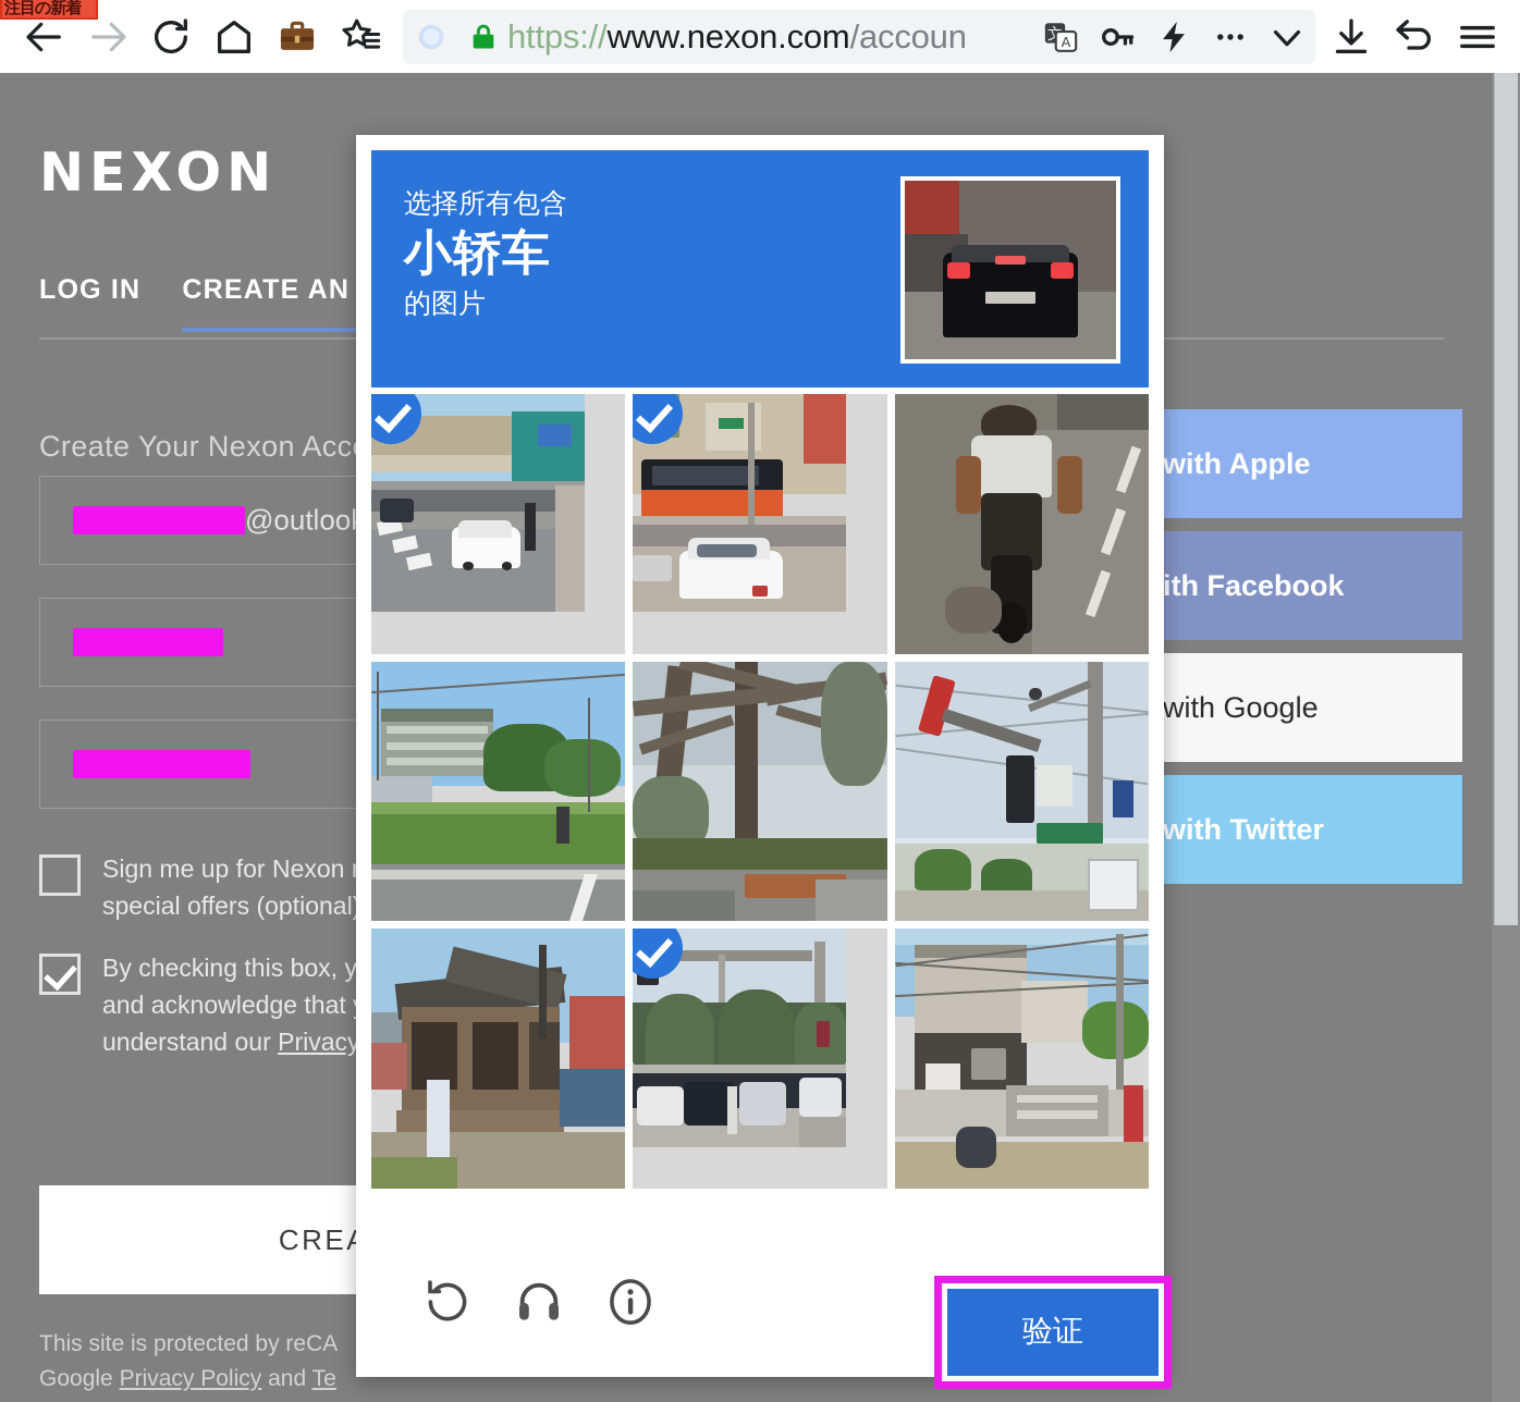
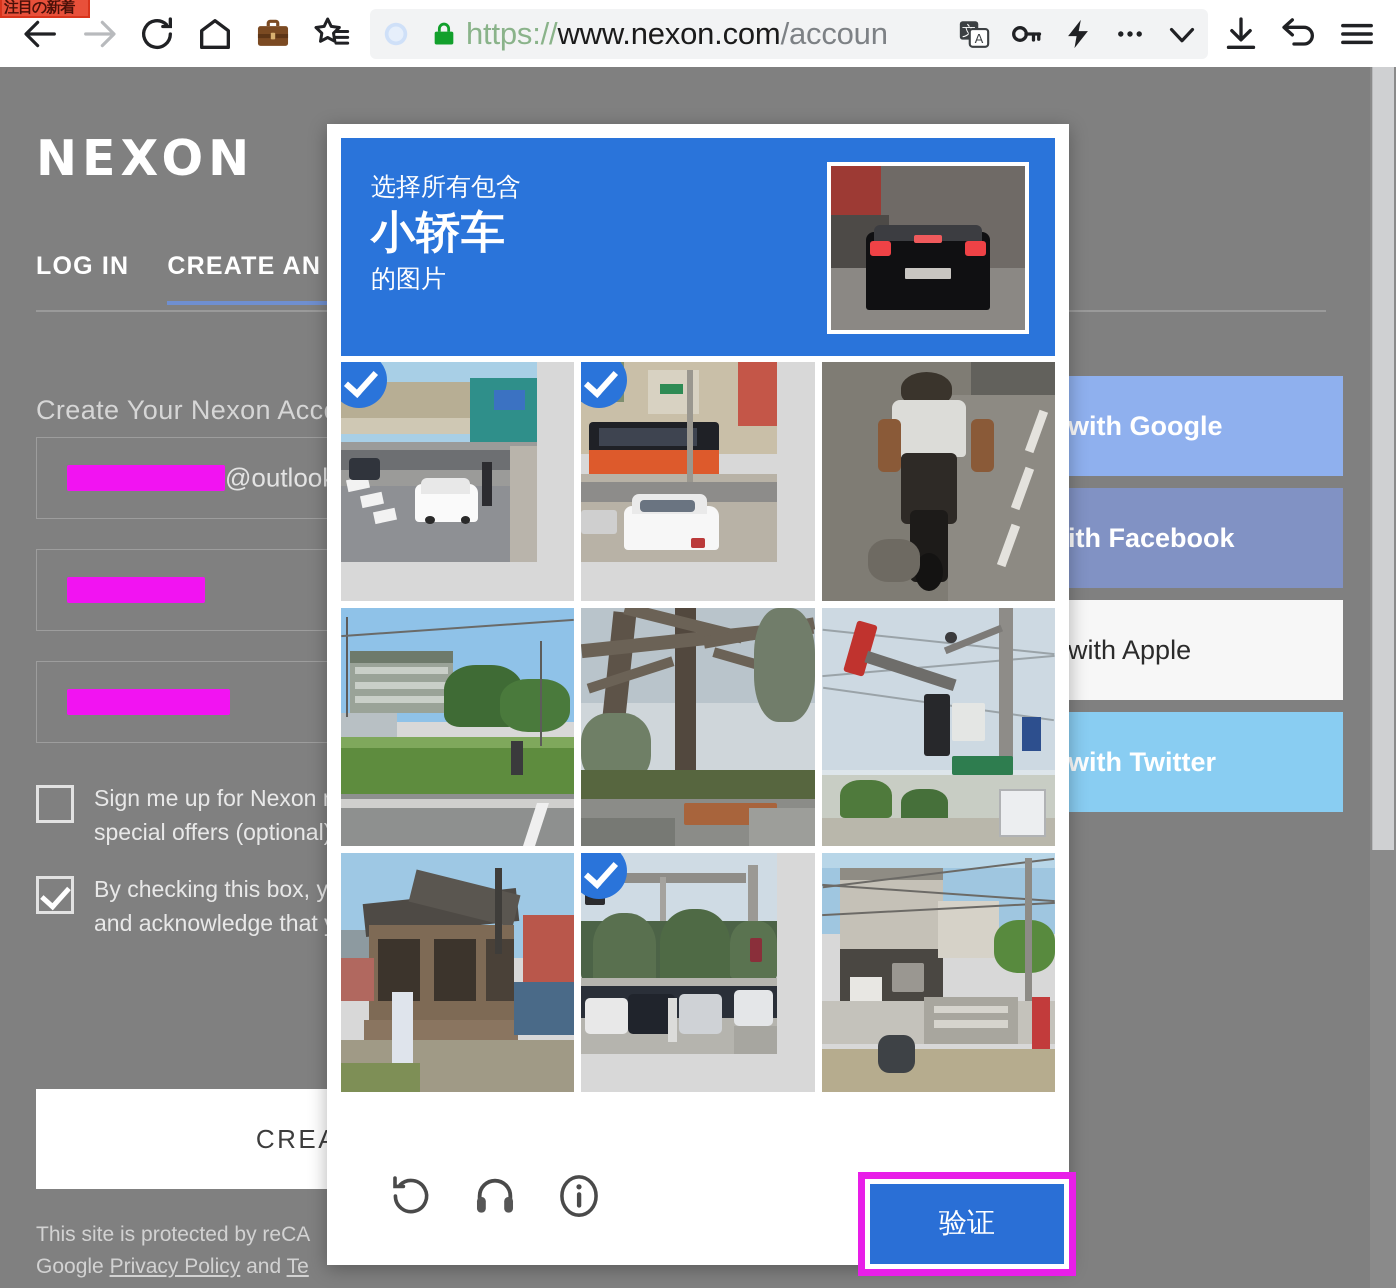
  注目の新着
  https://www.nexon.com/accoun
  A
  NEXON
  LOG IN
  CREATE AN
  Create Your Nexon Acc
  @outloo
  Sign me up for Nexon
  special offers (optional
  By checking this box, y
  and acknowledge that
- understand our Privacy
  This site is protected by reCA
  Google Privacy Policy and Te
- with Apple
+ with Google
  ith Facebook
- with Google
+ with Apple
  with Twitter
  选择所有包含
  小轿车
  的图片
  验证
